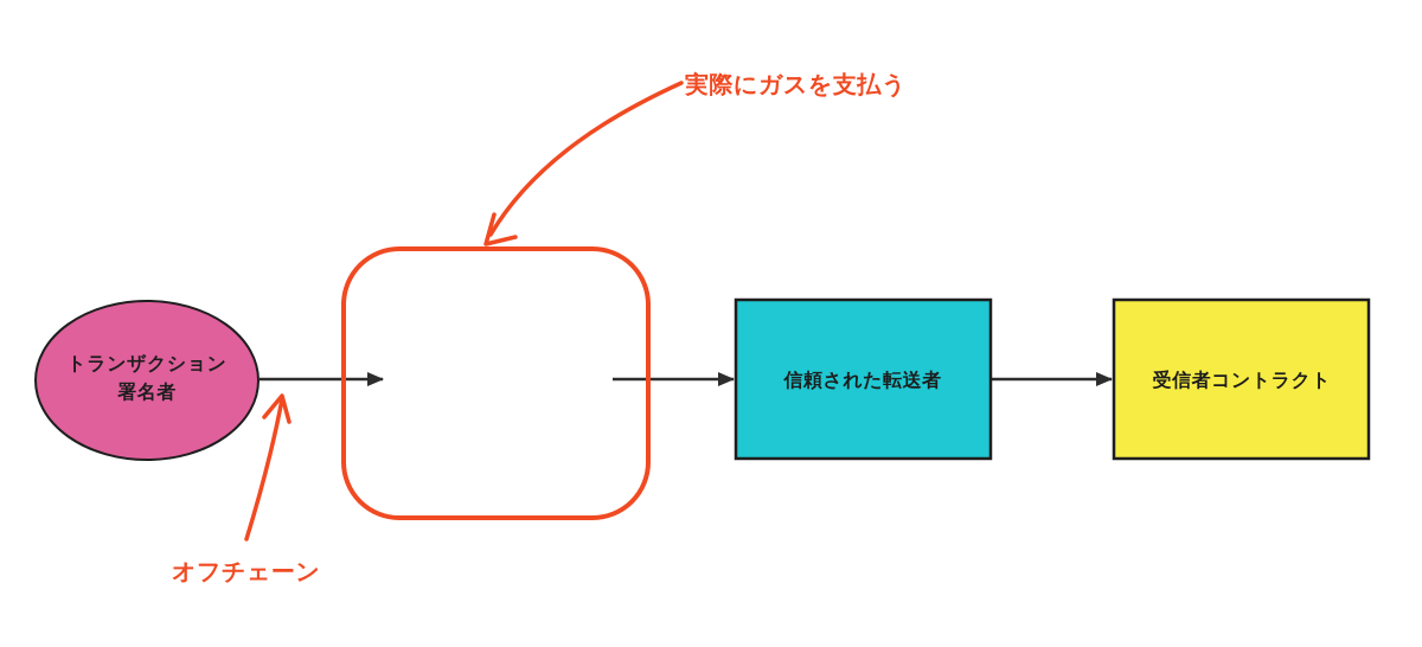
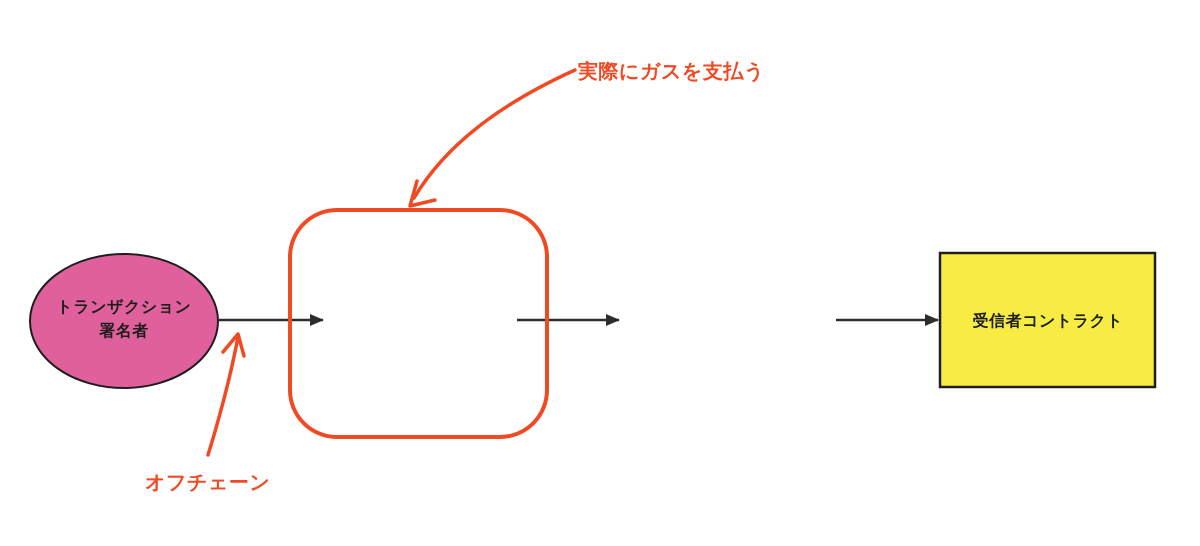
  トランザクション
  署名者
- 信頼された転送者
  受信者コントラクト
  実際にガスを支払う
  オフチェーン
